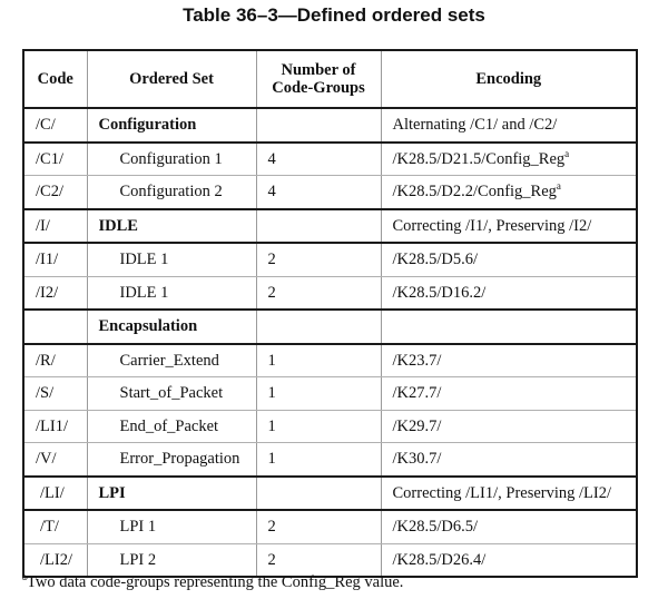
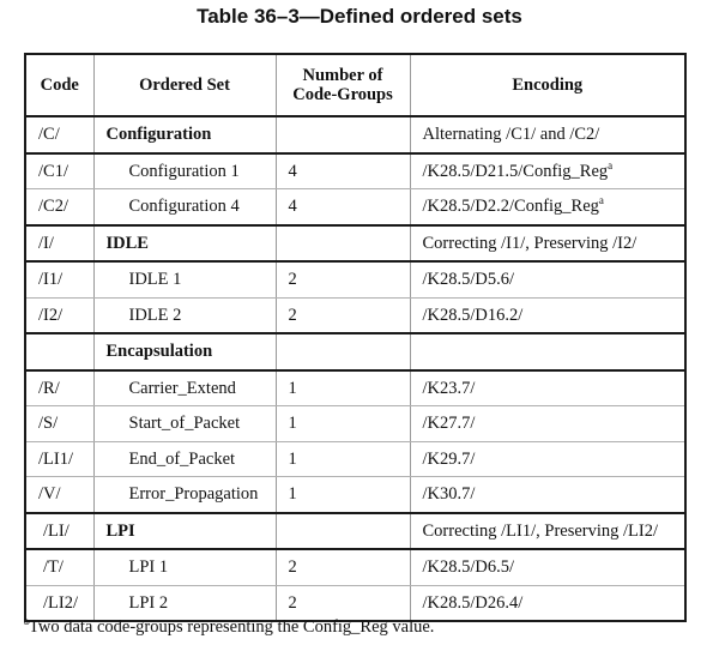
  Table 36–3—Defined ordered sets
  Code	Ordered Set	Number of Code-Groups	Encoding
  /C/	Configuration		Alternating /C1/ and /C2/
  /C1/	Configuration 1	4	/K28.5/D21.5/Config_Rega
- /C2/	Configuration 2	4	/K28.5/D2.2/Config_Rega
+ /C2/	Configuration 4	4	/K28.5/D2.2/Config_Rega
  /I/	IDLE		Correcting /I1/, Preserving /I2/
  /I1/	IDLE 1	2	/K28.5/D5.6/
- /I2/	IDLE 1	2	/K28.5/D16.2/
+ /I2/	IDLE 2	2	/K28.5/D16.2/
  	Encapsulation
  /R/	Carrier_Extend	1	/K23.7/
  /S/	Start_of_Packet	1	/K27.7/
  /LI1/	End_of_Packet	1	/K29.7/
  /V/	Error_Propagation	1	/K30.7/
  /LI/	LPI		Correcting /LI1/, Preserving /LI2/
  /T/	LPI 1	2	/K28.5/D6.5/
  /LI2/	LPI 2	2	/K28.5/D26.4/
  aTwo data code-groups representing the Config_Reg value.
